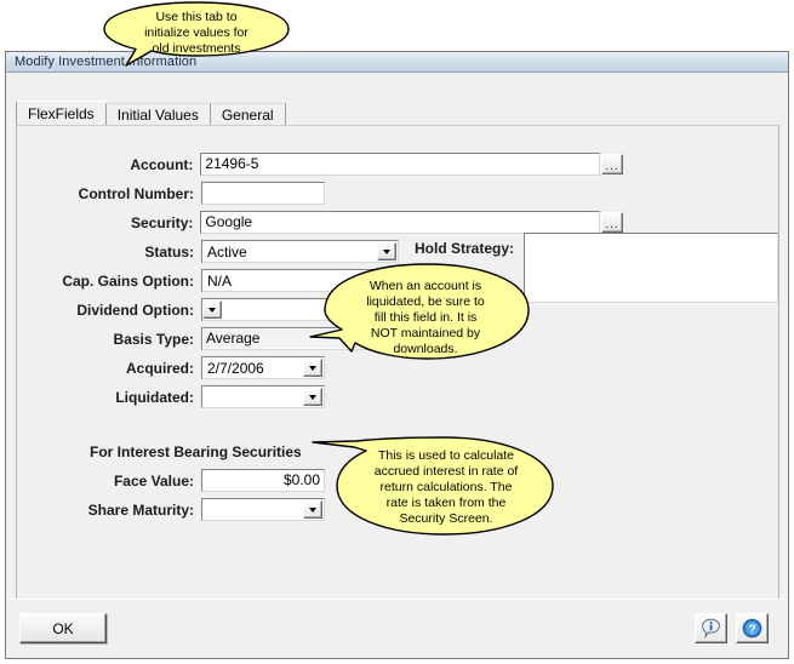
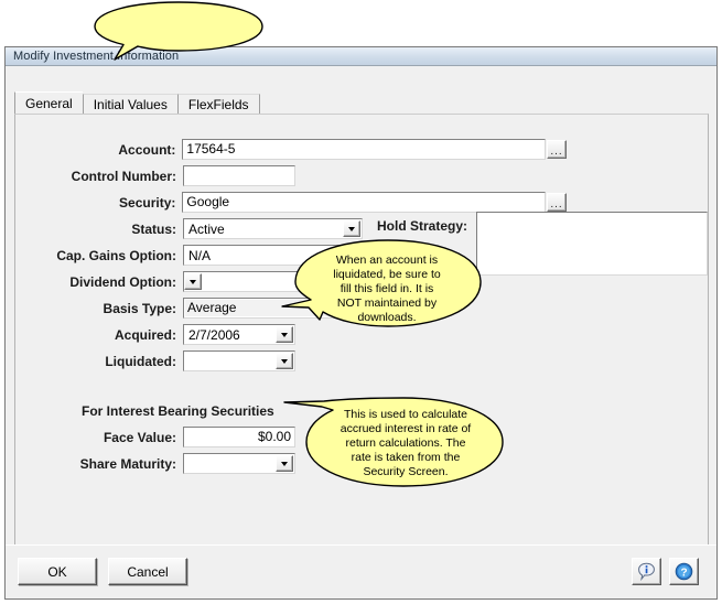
  Modify Investmentnformation
- FlexFields
+ General
  Initial Values
- General
+ FlexFields
  Account:
- 21496-5
+ 17564-5
  ...
  Control Number:
  Security:
  Google
  ...
  Status:
  Active
  Cap. Gains Option:
  N/A
  Dividend Option:
  Basis Type:
  Average
  Acquired:
  2/7/2006
  Liquidated:
  Hold Strategy:
  For Interest Bearing Securities
  Face Value:
  $0.00
  Share Maturity:
  OK
+ Cancel
  ?
- Use this tab to
- initialize values for
- old investments
  When an account is
  liquidated, be sure to
  fill this field in. It is
  NOT maintained by
  downloads.
  This is used to calculate
  accrued interest in rate of
  return calculations. The
  rate is taken from the
  Security Screen.
